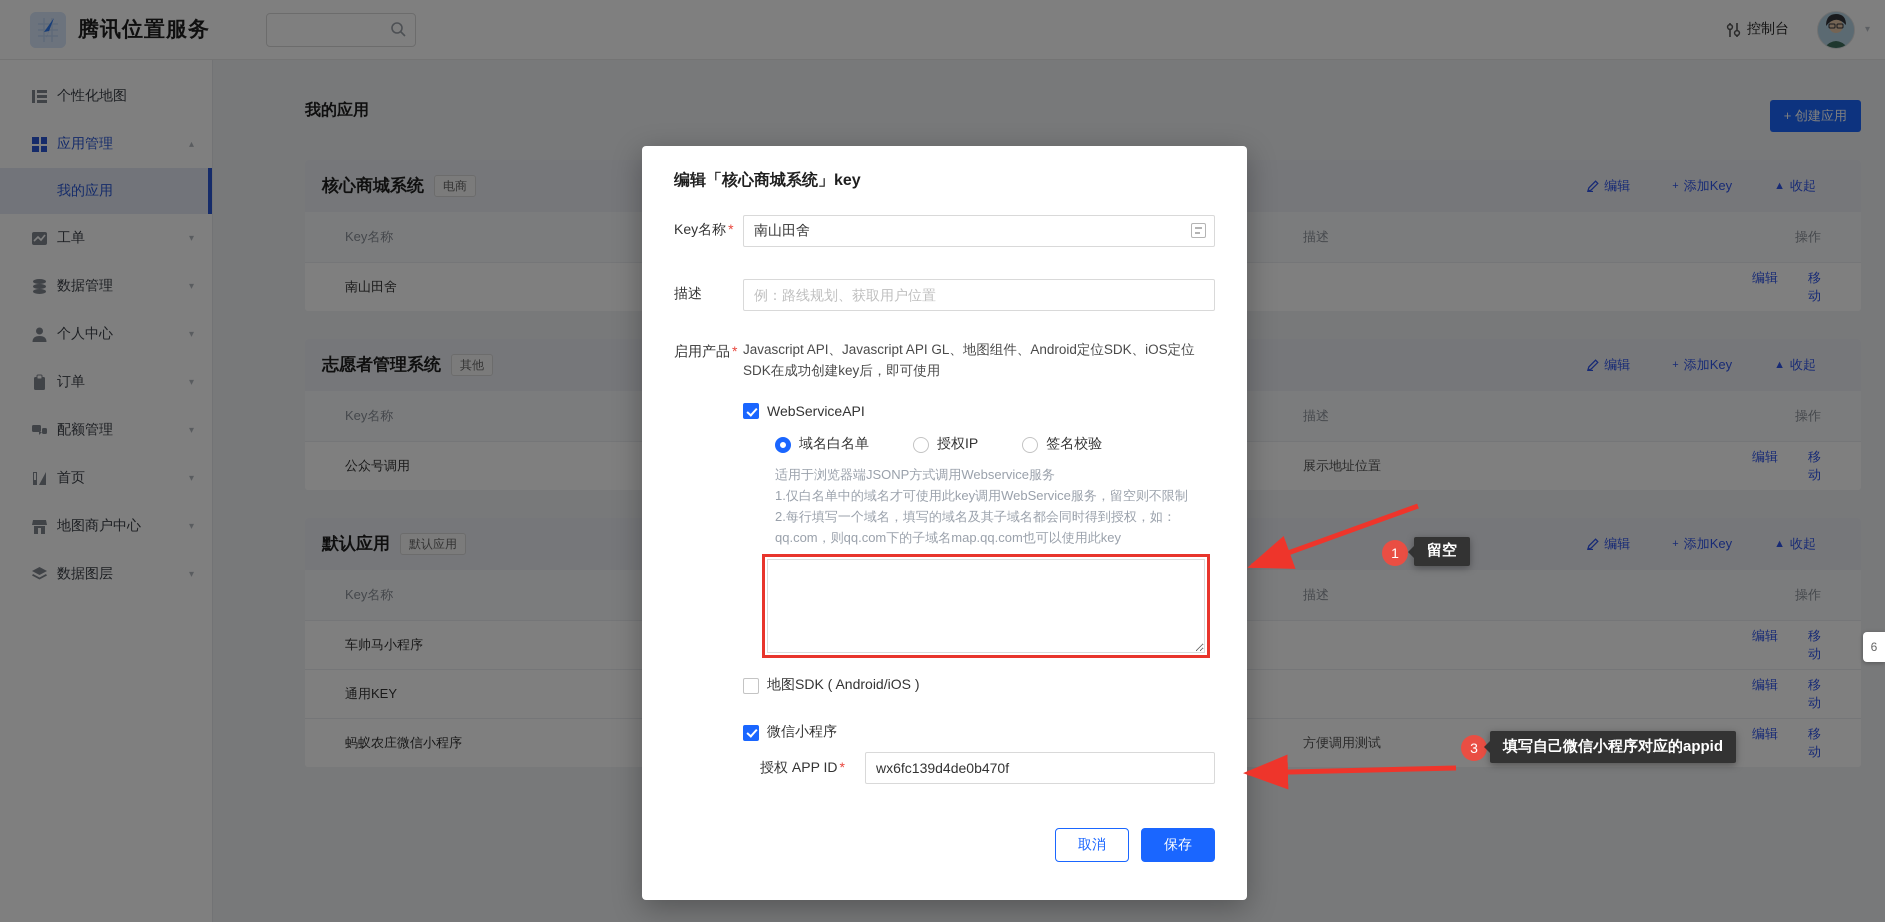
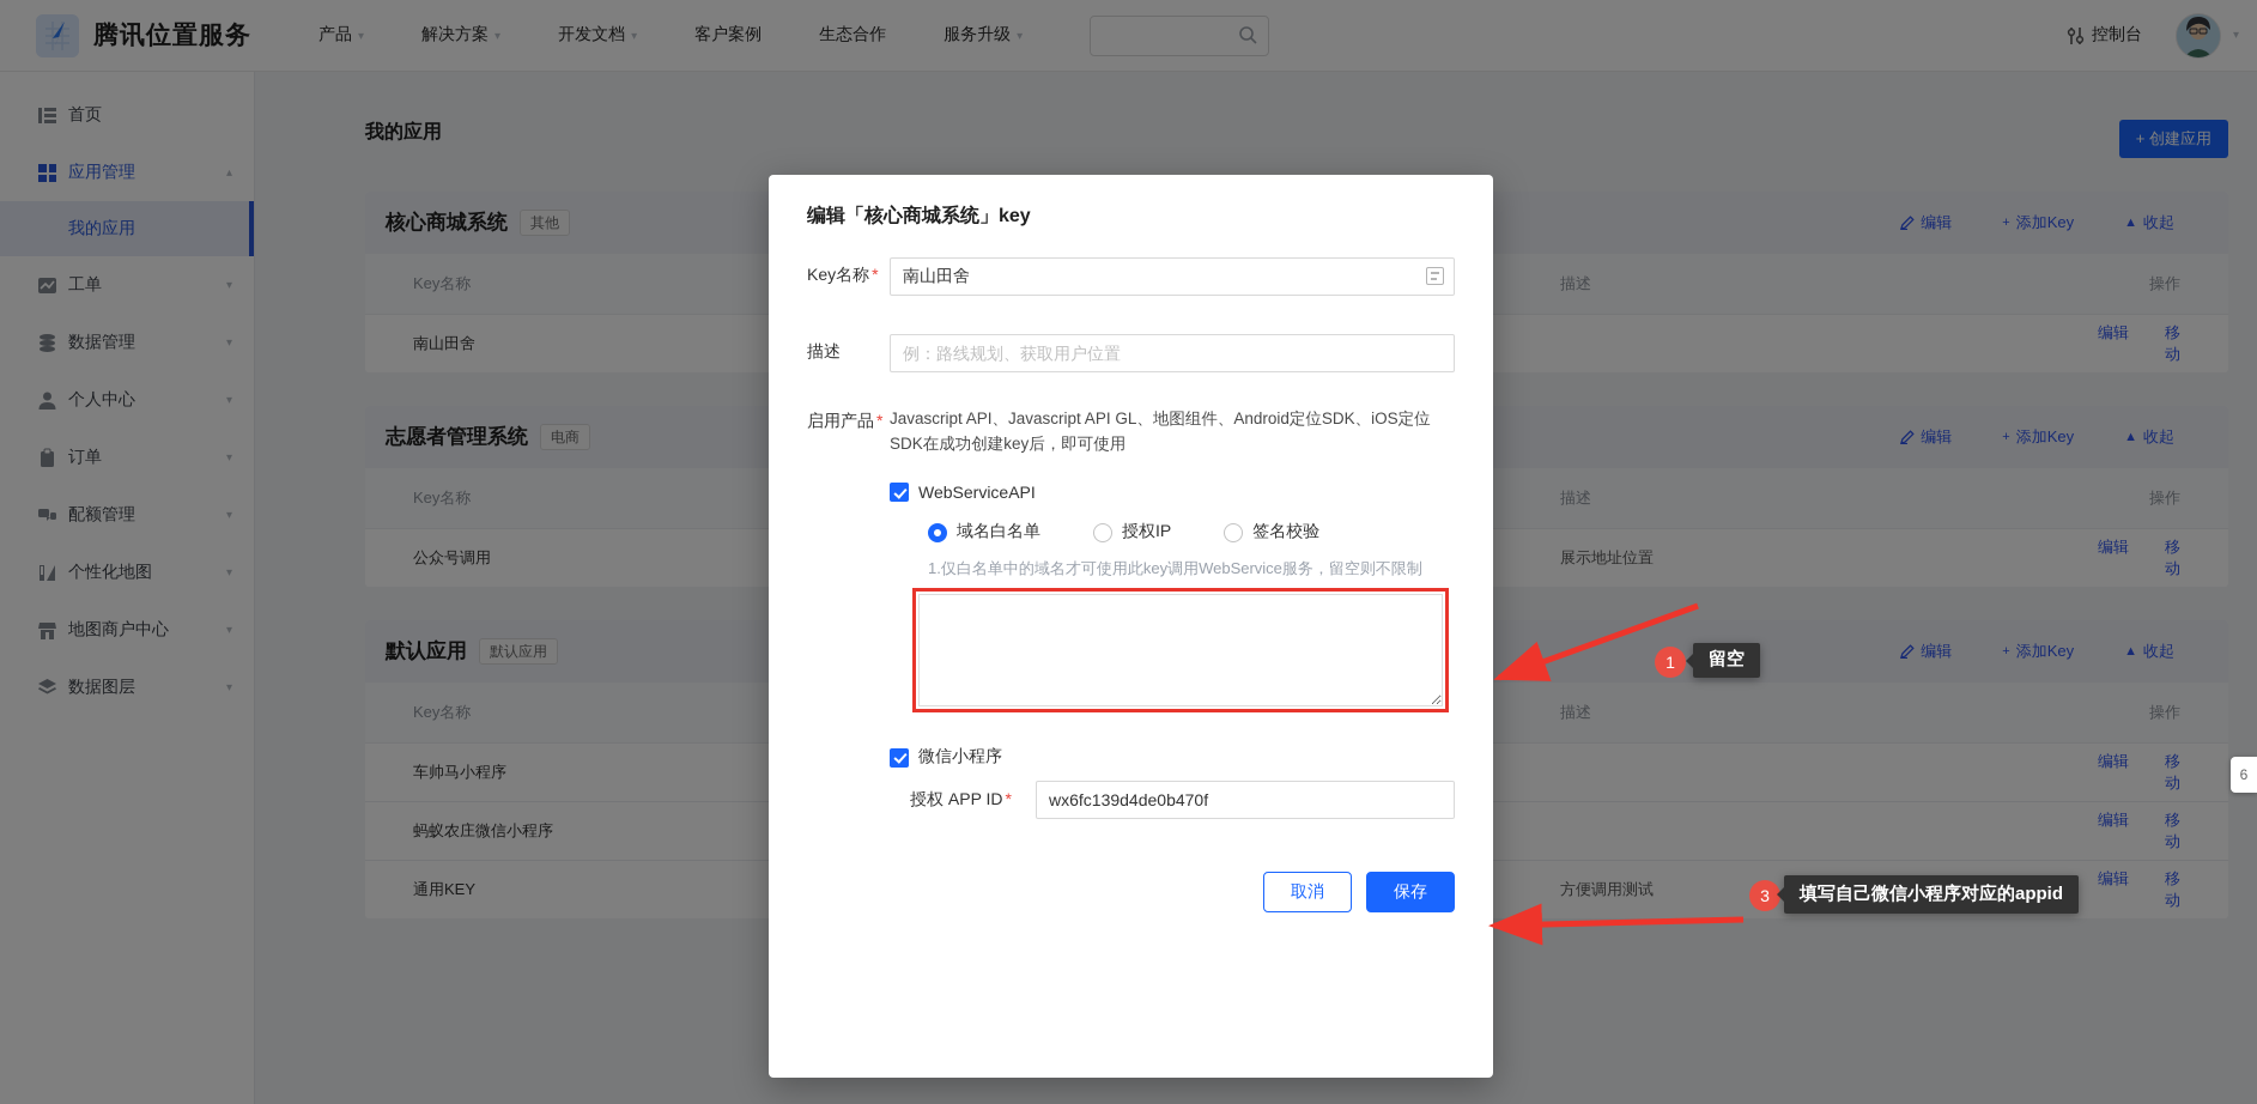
  腾讯位置服务
+ 产品 ▾
+ 解决方案 ▾
+ 开发文档 ▾
+ 客户案例
+ 生态合作
+ 服务升级 ▾
  控制台
  ▾
- 个性化地图
+ 首页
  应用管理
  ▴
  我的应用
  工单
  ▾
  数据管理
  ▾
  个人中心
  ▾
  订单
  ▾
  配额管理
  ▾
- 首页
+ 个性化地图
  ▾
  地图商户中心
  ▾
  数据图层
  ▾
  我的应用
  + 创建应用
  核心商城系统
- 电商
+ 其他
  编辑
  +
  添加Key
  ▲
  收起
  Key名称
  描述
  操作
  南山田舍
  编辑 移动
  志愿者管理系统
- 其他
+ 电商
  编辑
  +
  添加Key
  ▲
  收起
  Key名称
  描述
  操作
  公众号调用
  展示地址位置
  编辑 移动
  默认应用
  默认应用
  编辑
  +
  添加Key
  ▲
  收起
  Key名称
  描述
  操作
  车帅马小程序
  编辑 移动
- 通用KEY
+ 蚂蚁农庄微信小程序
  编辑 移动
- 蚂蚁农庄微信小程序
+ 通用KEY
  方便调用测试
  编辑 移动
  6
  编辑「核心商城系统」key
  Key名称 *
  南山田舍
  描述
  例：路线规划、获取用户位置
  启用产品 *
  Javascript API、Javascript API GL、地图组件、Android定位SDK、iOS定位SDK在成功创建key后，即可使用
  WebServiceAPI
  域名白名单
  授权IP
  签名校验
- 适用于浏览器端JSONP方式调用Webservice服务
  1.仅白名单中的域名才可使用此key调用WebService服务，留空则不限制
- 2.每行填写一个域名，填写的域名及其子域名都会同时得到授权，如：qq.com，则qq.com下的子域名map.qq.com也可以使用此key
- 地图SDK ( Android/iOS )
  微信小程序
  授权 APP ID *
  wx6fc139d4de0b470f
  取消
  保存
  1
  留空
  3
  填写自己微信小程序对应的appid
